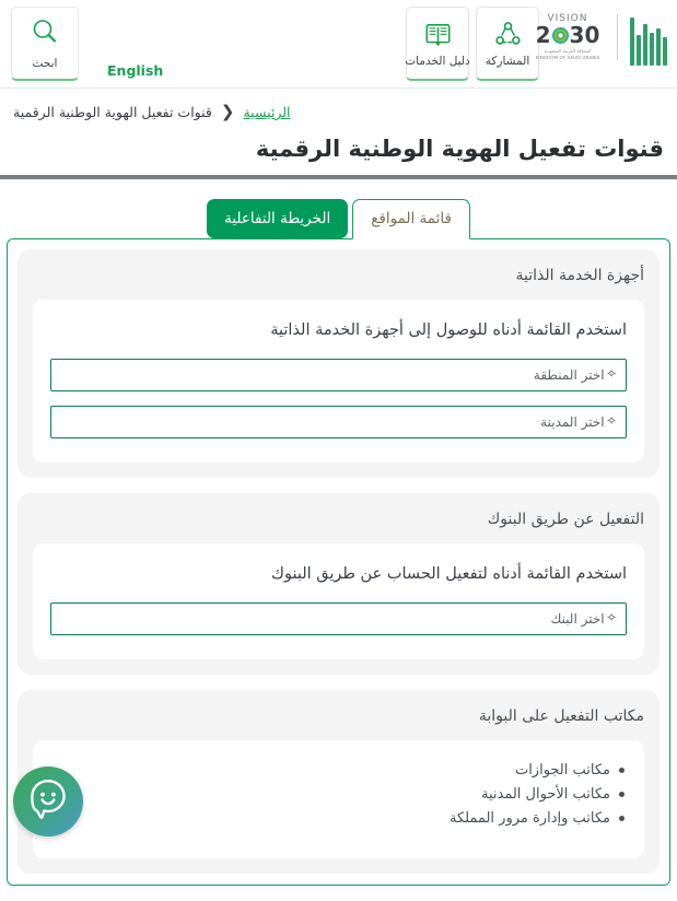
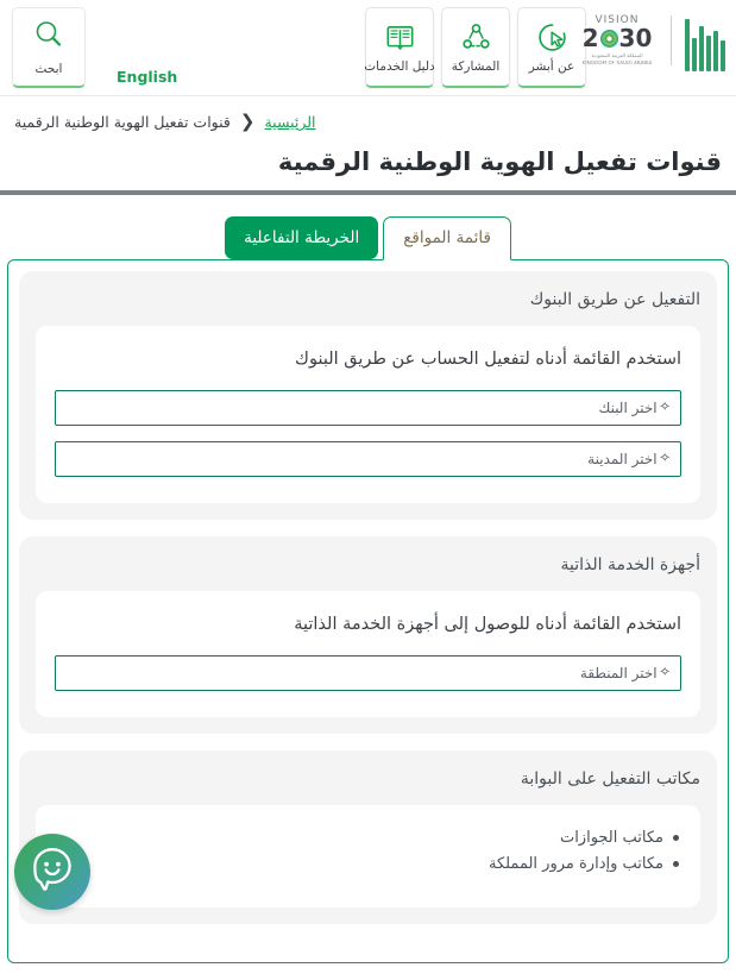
  ابحث
  English
+ عن أبشر
  المشاركة
  دليل الخدمات
  VISION
  2
  30
  الرئيسية
  ❮
  قنوات تفعيل الهوية الوطنية الرقمية
  قنوات تفعيل الهوية الوطنية الرقمية
  قائمة المواقع
  الخريطة التفاعلية
- أجهزة الخدمة الذاتية
+ التفعيل عن طريق البنوك
- استخدم القائمة أدناه للوصول إلى أجهزة الخدمة الذاتية
+ استخدم القائمة أدناه لتفعيل الحساب عن طريق البنوك
  ✧
- اختر المنطقة
+ اختر البنك
  ✧
  اختر المدينة
- التفعيل عن طريق البنوك
+ أجهزة الخدمة الذاتية
- استخدم القائمة أدناه لتفعيل الحساب عن طريق البنوك
+ استخدم القائمة أدناه للوصول إلى أجهزة الخدمة الذاتية
  ✧
- اختر البنك
+ اختر المنطقة
  مكاتب التفعيل على البوابة
  مكاتب الجوازات
- مكاتب الأحوال المدنية
  مكاتب وإدارة مرور المملكة
